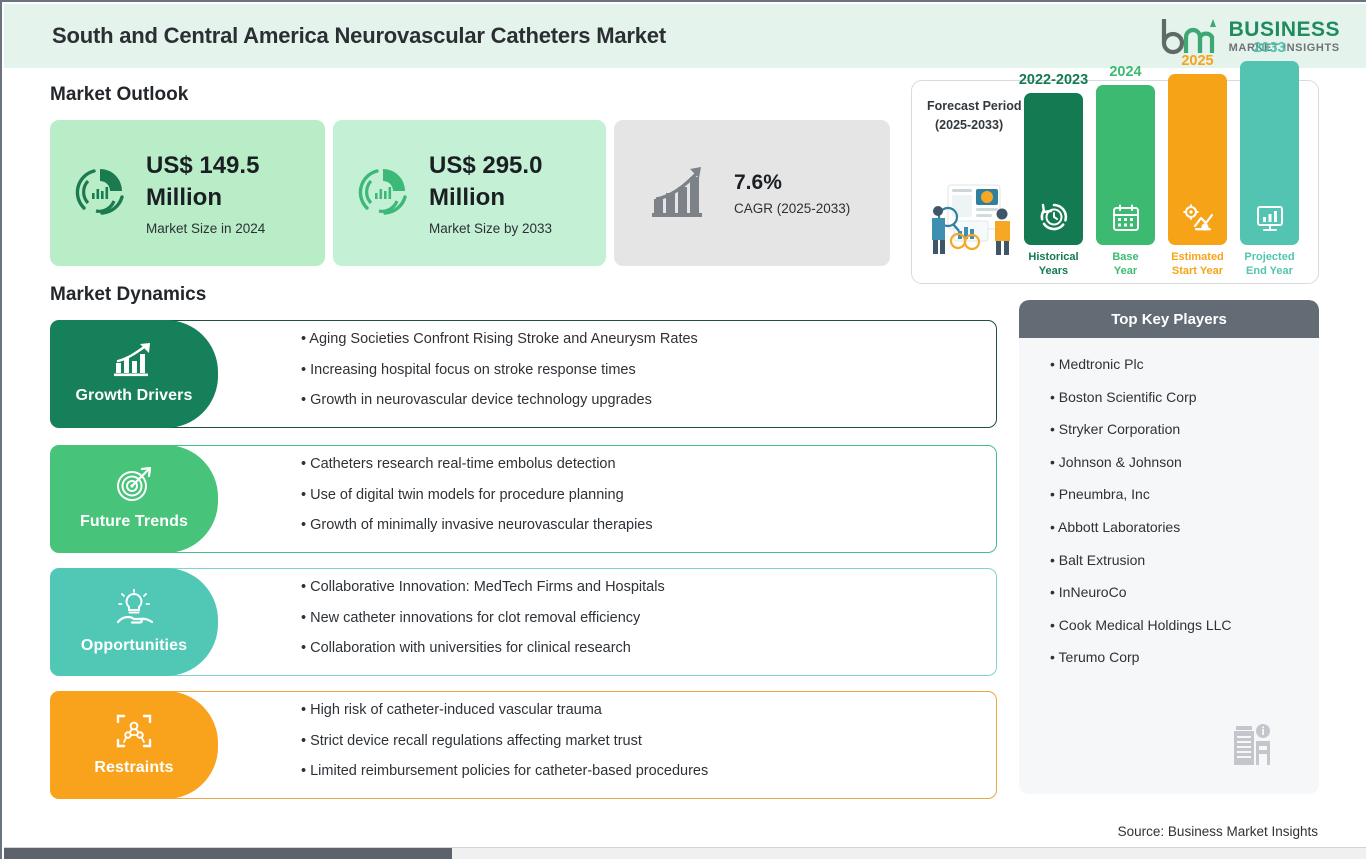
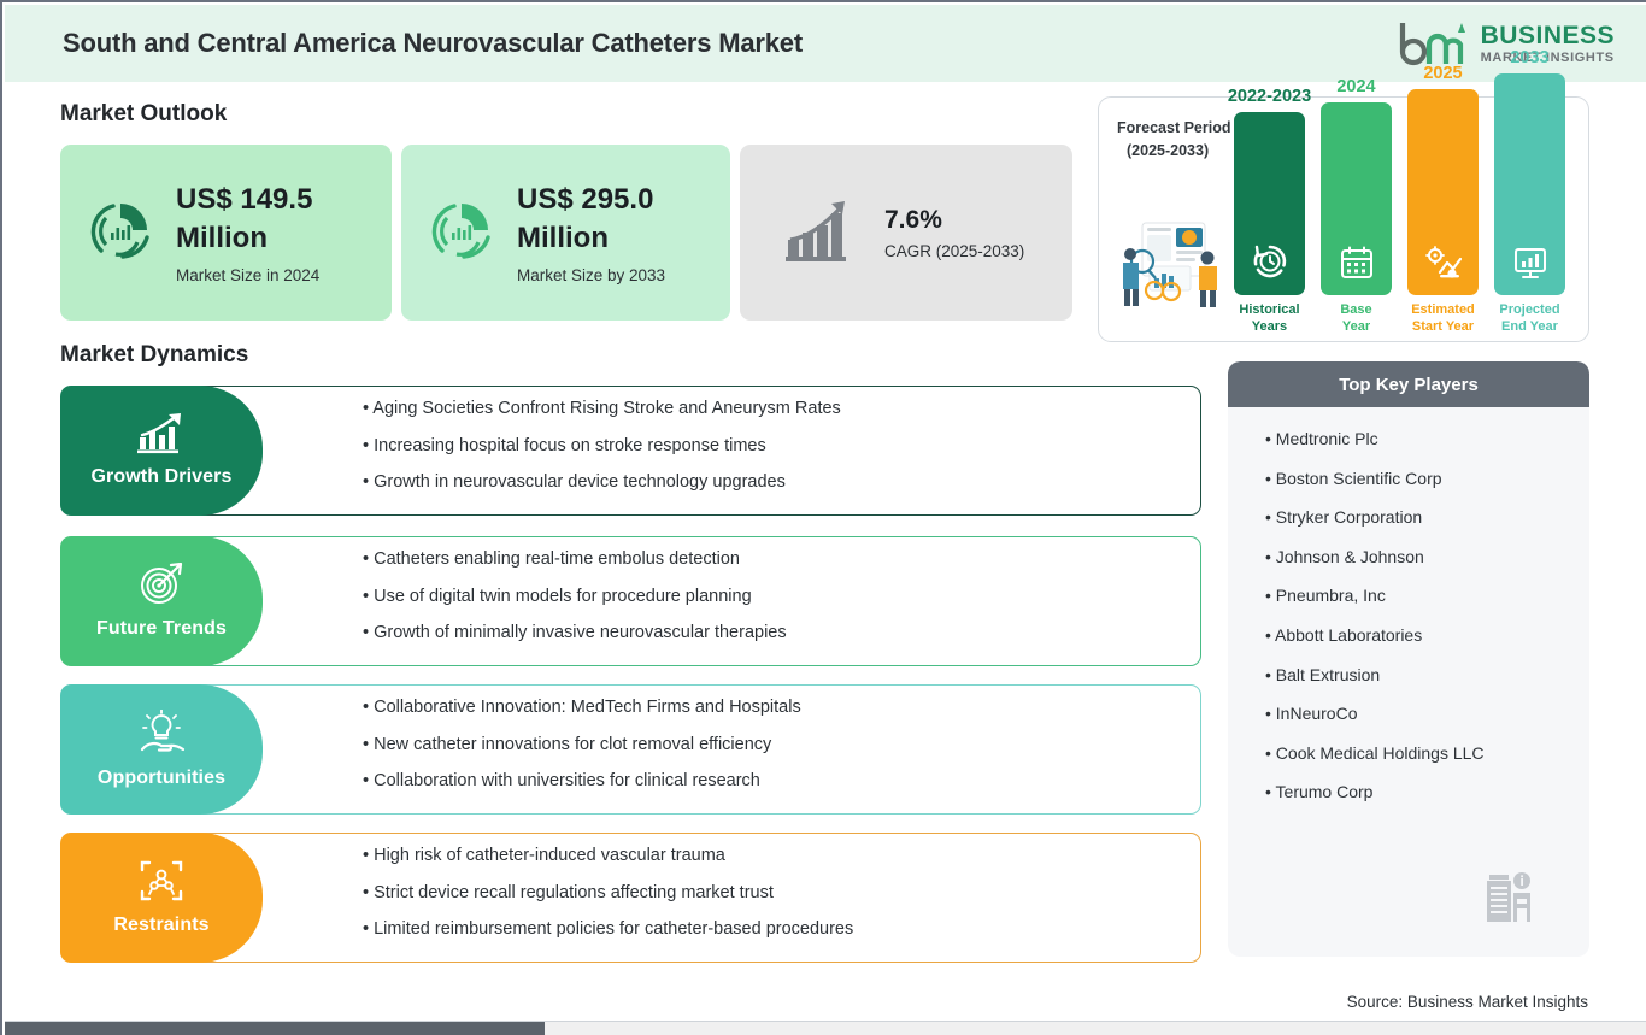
  South and Central America Neurovascular Catheters Market
  BUSINESS
  MARKET INSIGHTS
  Market Outlook
  Market Dynamics
  US$ 149.5
  Million
  Market Size in 2024
  US$ 295.0
  Million
  Market Size by 2033
  7.6%
  CAGR (2025-2033)
  Forecast Period
  (2025-2033)
  2022-2023
  Historical
  Years
  2024
  Base
  Year
  2025
  Estimated
  Start Year
  2033
  Projected
  End Year
  • Aging Societies Confront Rising Stroke and Aneurysm Rates
  • Increasing hospital focus on stroke response times
  • Growth in neurovascular device technology upgrades
  Growth Drivers
- • Catheters research real-time embolus detection
+ • Catheters enabling real-time embolus detection
  • Use of digital twin models for procedure planning
  • Growth of minimally invasive neurovascular therapies
  Future Trends
  • Collaborative Innovation: MedTech Firms and Hospitals
  • New catheter innovations for clot removal efficiency
  • Collaboration with universities for clinical research
  Opportunities
  • High risk of catheter-induced vascular trauma
  • Strict device recall regulations affecting market trust
  • Limited reimbursement policies for catheter-based procedures
  Restraints
  Top Key Players
  • Medtronic Plc
  • Boston Scientific Corp
  • Stryker Corporation
  • Johnson & Johnson
  • Pneumbra, Inc
  • Abbott Laboratories
  • Balt Extrusion
  • InNeuroCo
  • Cook Medical Holdings LLC
  • Terumo Corp
  Source: Business Market Insights
